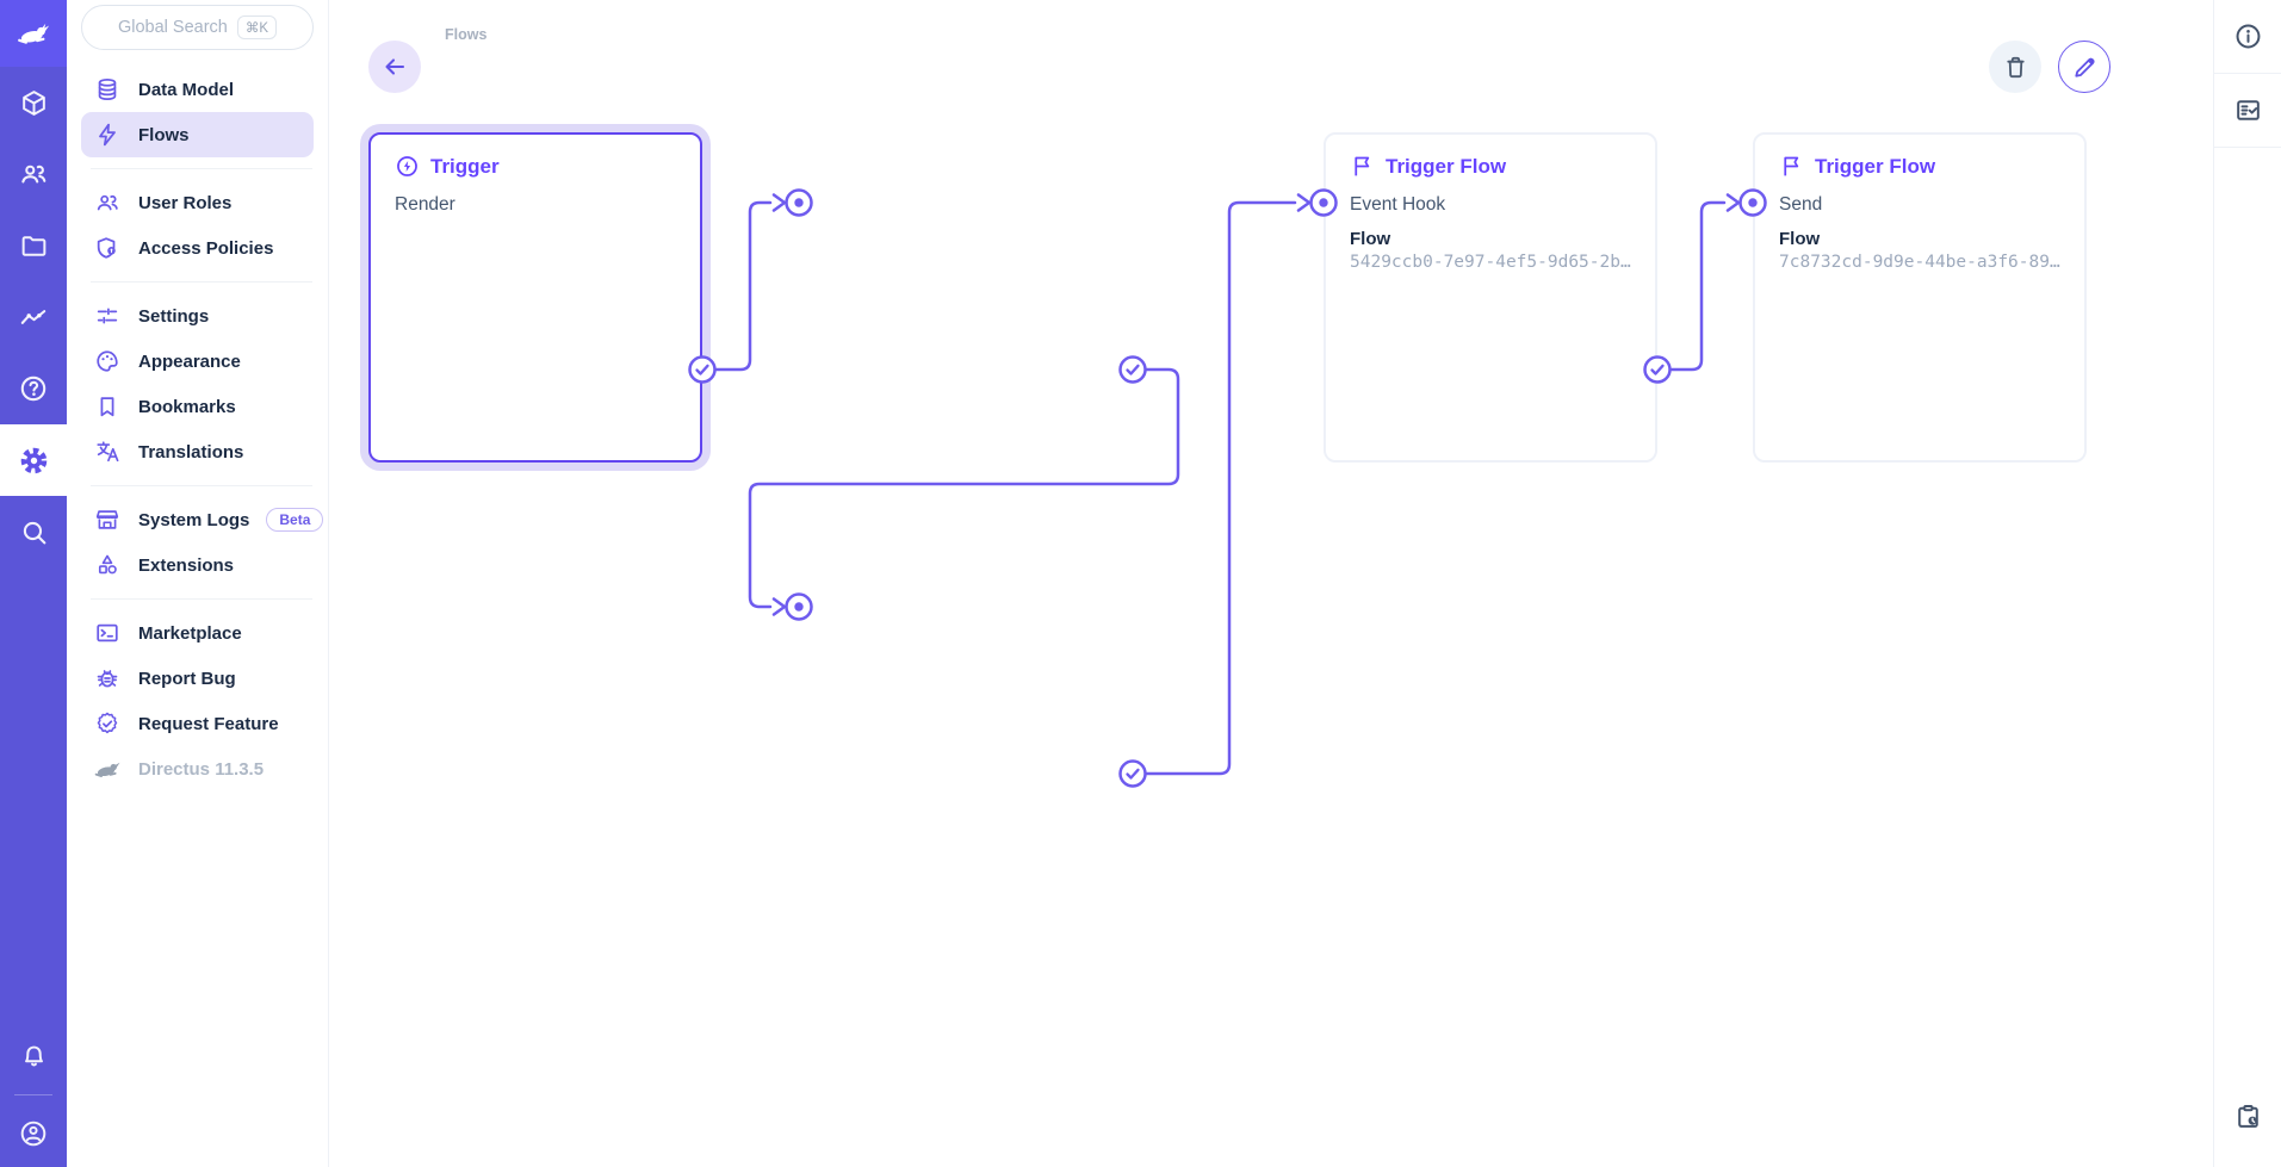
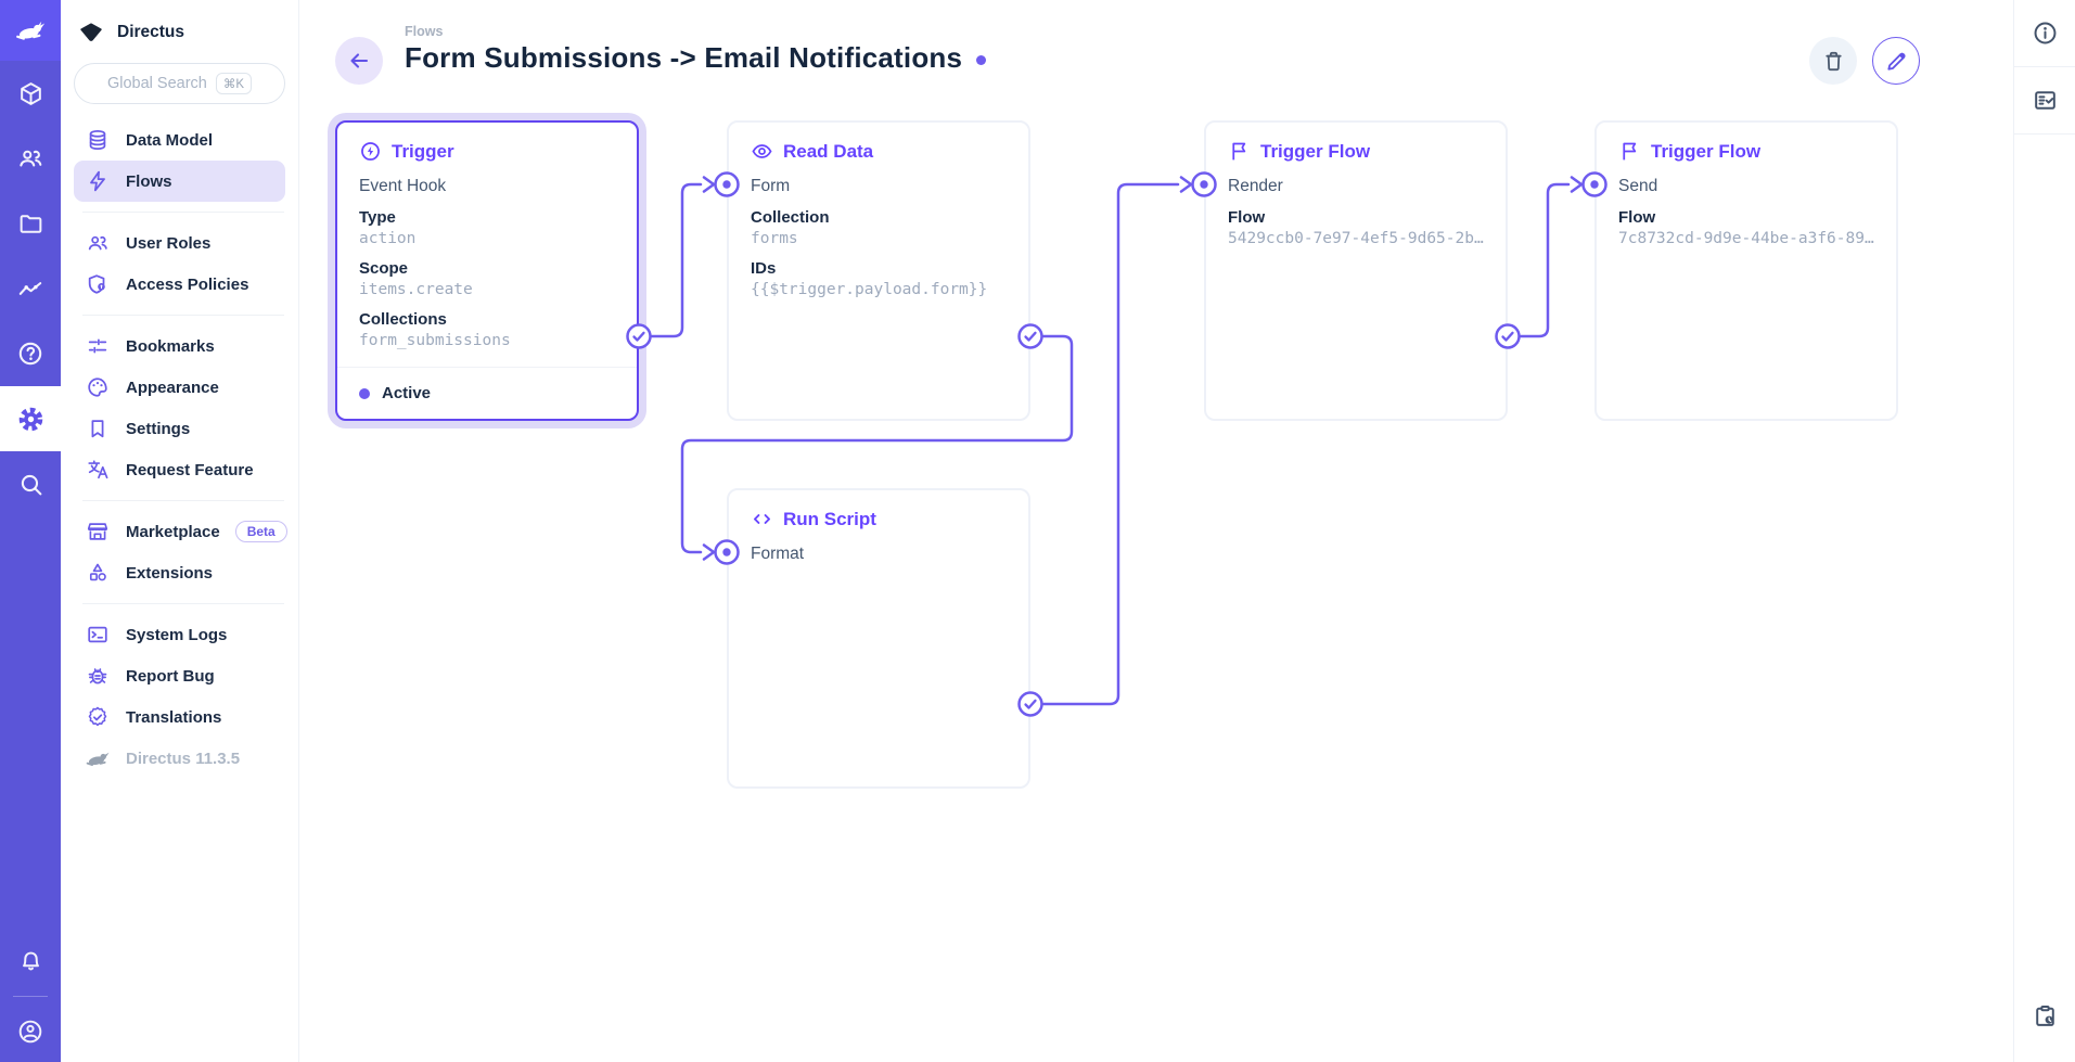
+ Directus
  Global Search
  ⌘K
  Data Model
  Flows
  User Roles
  Access Policies
- Settings
+ Bookmarks
  Appearance
- Bookmarks
+ Settings
- Translations
+ Request Feature
- System Logs
+ Marketplace
  Beta
  Extensions
- Marketplace
+ System Logs
  Report Bug
- Request Feature
+ Translations
  Directus 11.3.5
  Flows
+ Form Submissions -> Email Notifications
  Trigger
- Render
+ Event Hook
+ Type
+ action
+ Scope
+ items.create
+ Collections
+ form_submissions
+ Active
+ Read Data
+ Form
+ Collection
+ forms
+ IDs
+ {{$trigger.payload.form}}
+ Run Script
+ Format
  Trigger Flow
- Event Hook
+ Render
  Flow
  5429ccb0-7e97-4ef5-9d65-2b…
  Trigger Flow
  Send
  Flow
  7c8732cd-9d9e-44be-a3f6-89…
